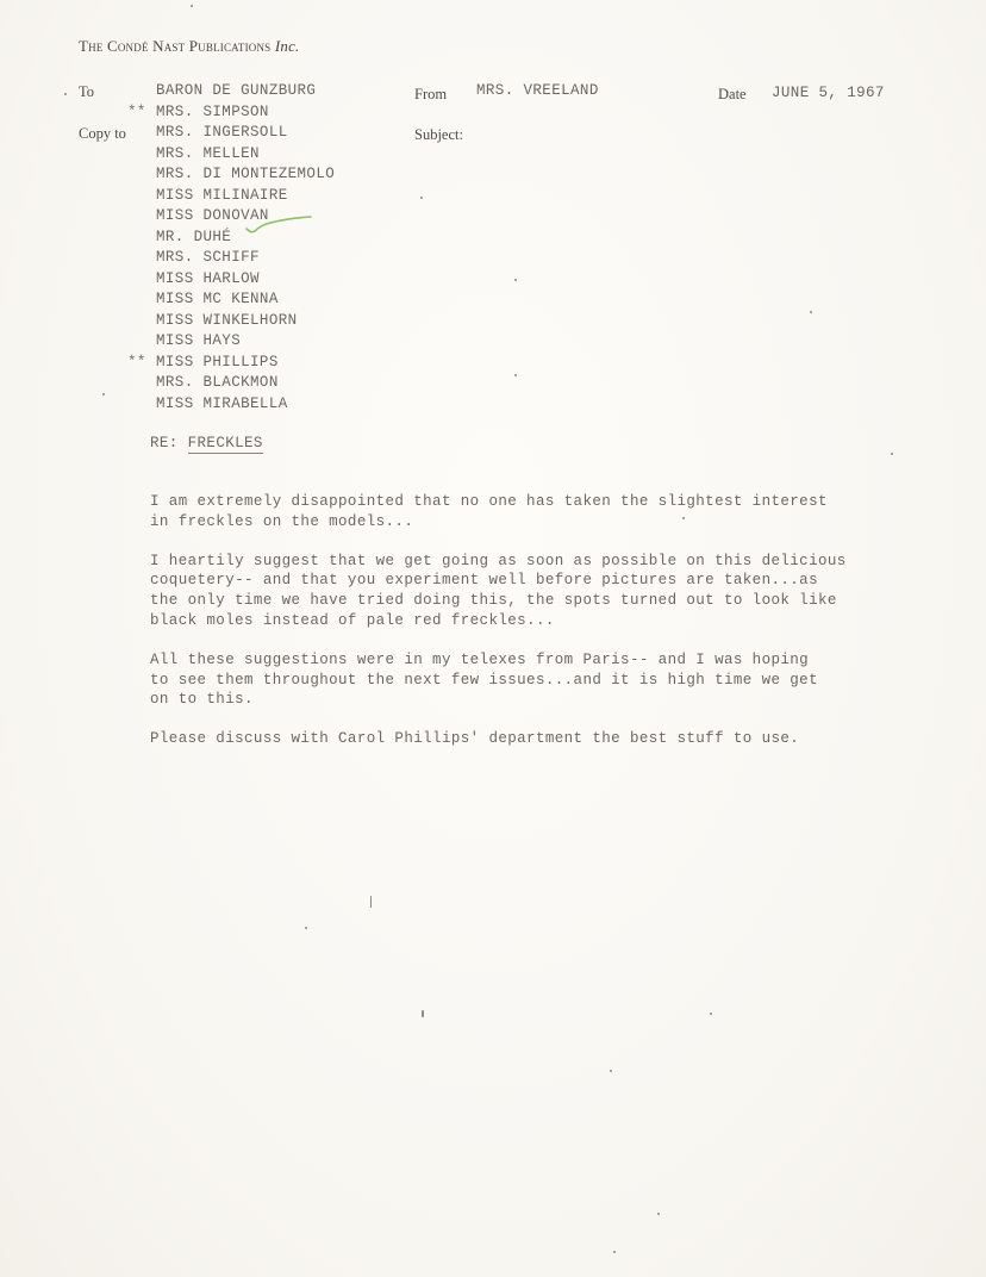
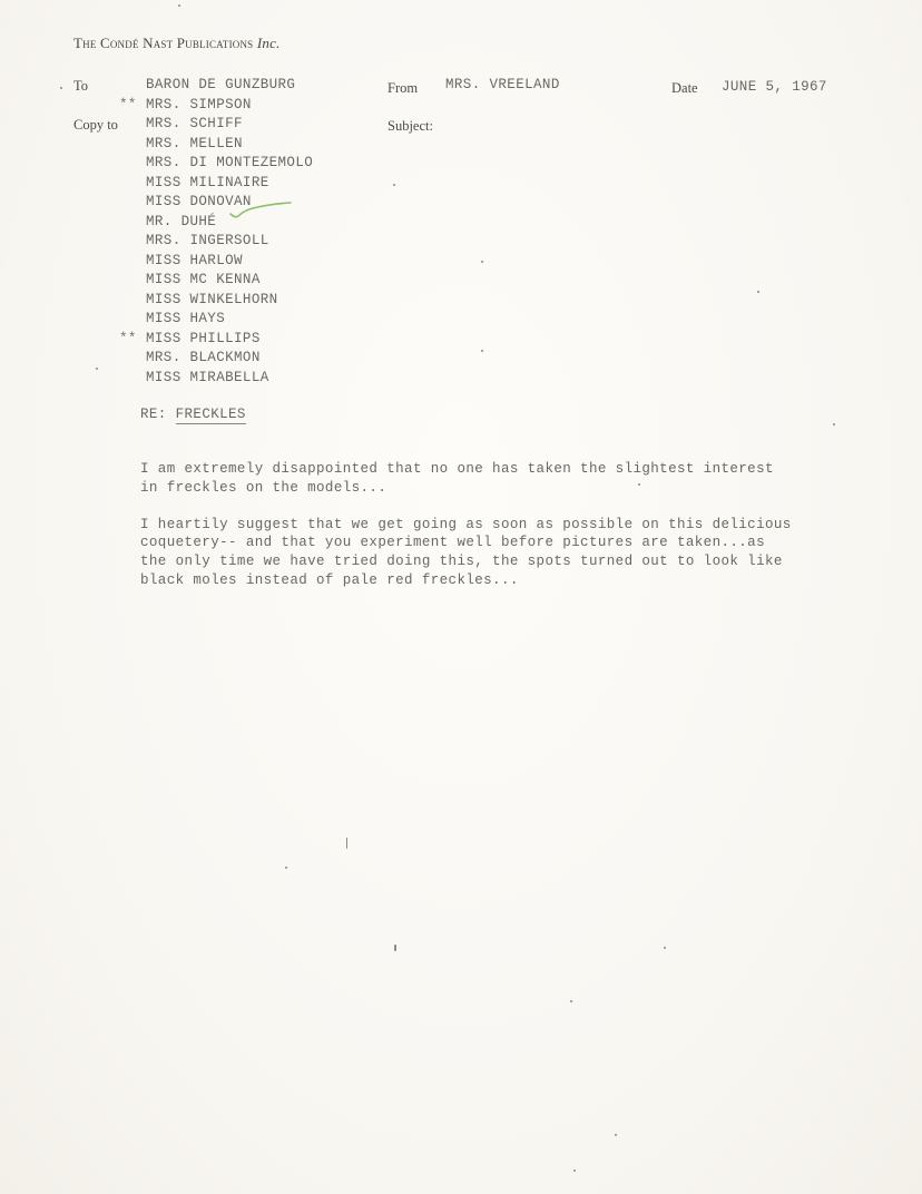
  The Condé Nast Publications Inc.
  To
  Copy to
  From
  Subject:
  Date
  MRS. VREELAND
  JUNE 5, 1967
  BARON DE GUNZBURG
  ** MRS. SIMPSON
- MRS. INGERSOLL
+ MRS. SCHIFF
  MRS. MELLEN
  MRS. DI MONTEZEMOLO
  MISS MILINAIRE
  MISS DONOVAN
  MR. DUHÉ
- MRS. SCHIFF
+ MRS. INGERSOLL
  MISS HARLOW
  MISS MC KENNA
  MISS WINKELHORN
  MISS HAYS
  ** MISS PHILLIPS
  MRS. BLACKMON
  MISS MIRABELLA
  RE: FRECKLES
  I am extremely disappointed that no one has taken the slightest interest
  in freckles on the models...
  I heartily suggest that we get going as soon as possible on this delicious
  coquetery-- and that you experiment well before pictures are taken...as
  the only time we have tried doing this, the spots turned out to look like
  black moles instead of pale red freckles...
- All these suggestions were in my telexes from Paris-- and I was hoping
- to see them throughout the next few issues...and it is high time we get
- on to this.
- Please discuss with Carol Phillips' department the best stuff to use.
